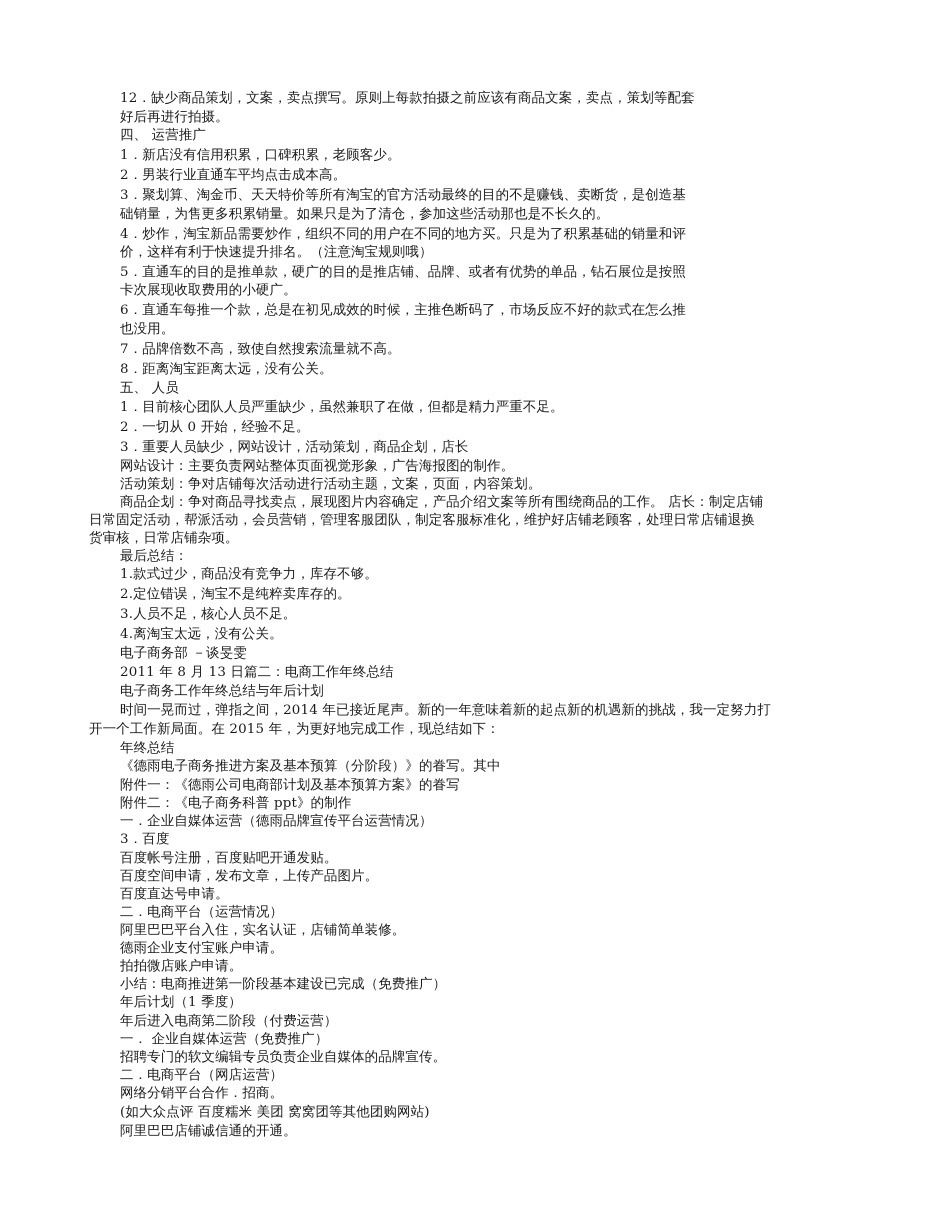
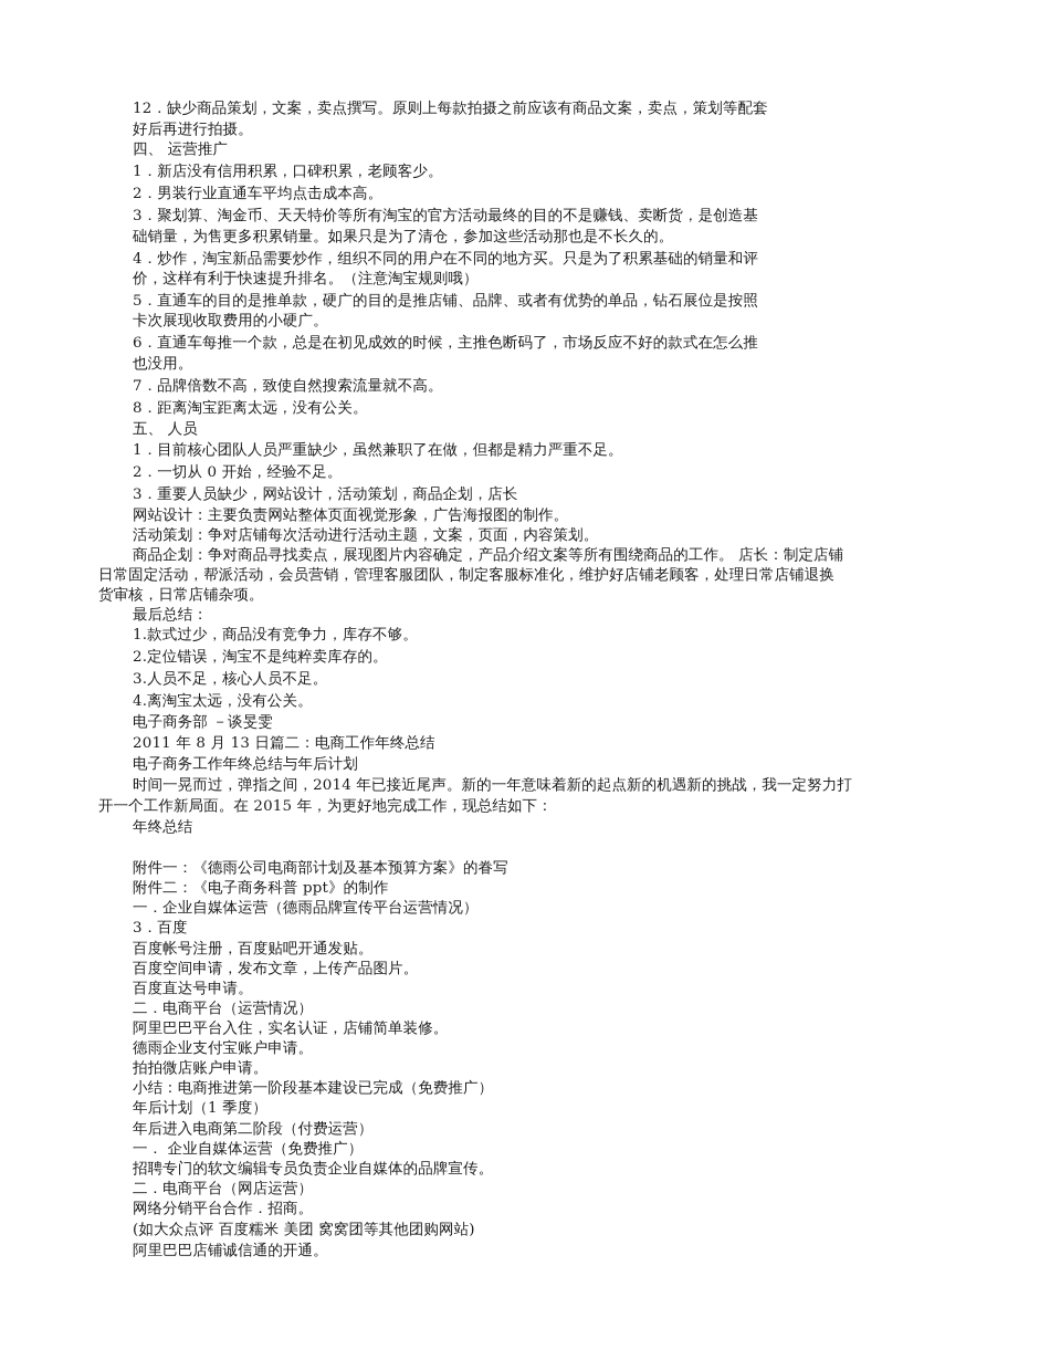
  12．缺少商品策划，文案，卖点撰写。原则上每款拍摄之前应该有商品文案，卖点，策划等配套
  好后再进行拍摄。
  四、 运营推广
  1．新店没有信用积累，口碑积累，老顾客少。
  2．男装行业直通车平均点击成本高。
  3．聚划算、淘金币、天天特价等所有淘宝的官方活动最终的目的不是赚钱、卖断货，是创造基
  础销量，为售更多积累销量。如果只是为了清仓，参加这些活动那也是不长久的。
  4．炒作，淘宝新品需要炒作，组织不同的用户在不同的地方买。只是为了积累基础的销量和评
  价，这样有利于快速提升排名。（注意淘宝规则哦）
  5．直通车的目的是推单款，硬广的目的是推店铺、品牌、或者有优势的单品，钻石展位是按照
  卡次展现收取费用的小硬广。
  6．直通车每推一个款，总是在初见成效的时候，主推色断码了，市场反应不好的款式在怎么推
  也没用。
  7．品牌倍数不高，致使自然搜索流量就不高。
  8．距离淘宝距离太远，没有公关。
  五、 人员
  1．目前核心团队人员严重缺少，虽然兼职了在做，但都是精力严重不足。
  2．一切从 0 开始，经验不足。
  3．重要人员缺少，网站设计，活动策划，商品企划，店长
  网站设计：主要负责网站整体页面视觉形象，广告海报图的制作。
  活动策划：争对店铺每次活动进行活动主题，文案，页面，内容策划。
  商品企划：争对商品寻找卖点，展现图片内容确定，产品介绍文案等所有围绕商品的工作。 店长：制定店铺
  日常固定活动，帮派活动，会员营销，管理客服团队，制定客服标准化，维护好店铺老顾客，处理日常店铺退换
  货审核，日常店铺杂项。
  最后总结：
  1.款式过少，商品没有竞争力，库存不够。
  2.定位错误，淘宝不是纯粹卖库存的。
  3.人员不足，核心人员不足。
  4.离淘宝太远，没有公关。
  电子商务部 －谈旻雯
  2011 年 8 月 13 日篇二：电商工作年终总结
  电子商务工作年终总结与年后计划
  时间一晃而过，弹指之间，2014 年已接近尾声。新的一年意味着新的起点新的机遇新的挑战，我一定努力打
  开一个工作新局面。在 2015 年，为更好地完成工作，现总结如下：
  年终总结
- 《德雨电子商务推进方案及基本预算（分阶段）》的眷写。其中
  附件一：《德雨公司电商部计划及基本预算方案》的眷写
  附件二：《电子商务科普 ppt》的制作
  一．企业自媒体运营（德雨品牌宣传平台运营情况）
  3．百度
  百度帐号注册，百度贴吧开通发贴。
  百度空间申请，发布文章，上传产品图片。
  百度直达号申请。
  二．电商平台（运营情况）
  阿里巴巴平台入住，实名认证，店铺简单装修。
  德雨企业支付宝账户申请。
  拍拍微店账户申请。
  小结：电商推进第一阶段基本建设已完成（免费推广）
  年后计划（1 季度）
  年后进入电商第二阶段（付费运营）
  一． 企业自媒体运营（免费推广）
  招聘专门的软文编辑专员负责企业自媒体的品牌宣传。
  二．电商平台（网店运营）
  网络分销平台合作．招商。
  (如大众点评 百度糯米 美团 窝窝团等其他团购网站)
  阿里巴巴店铺诚信通的开通。
